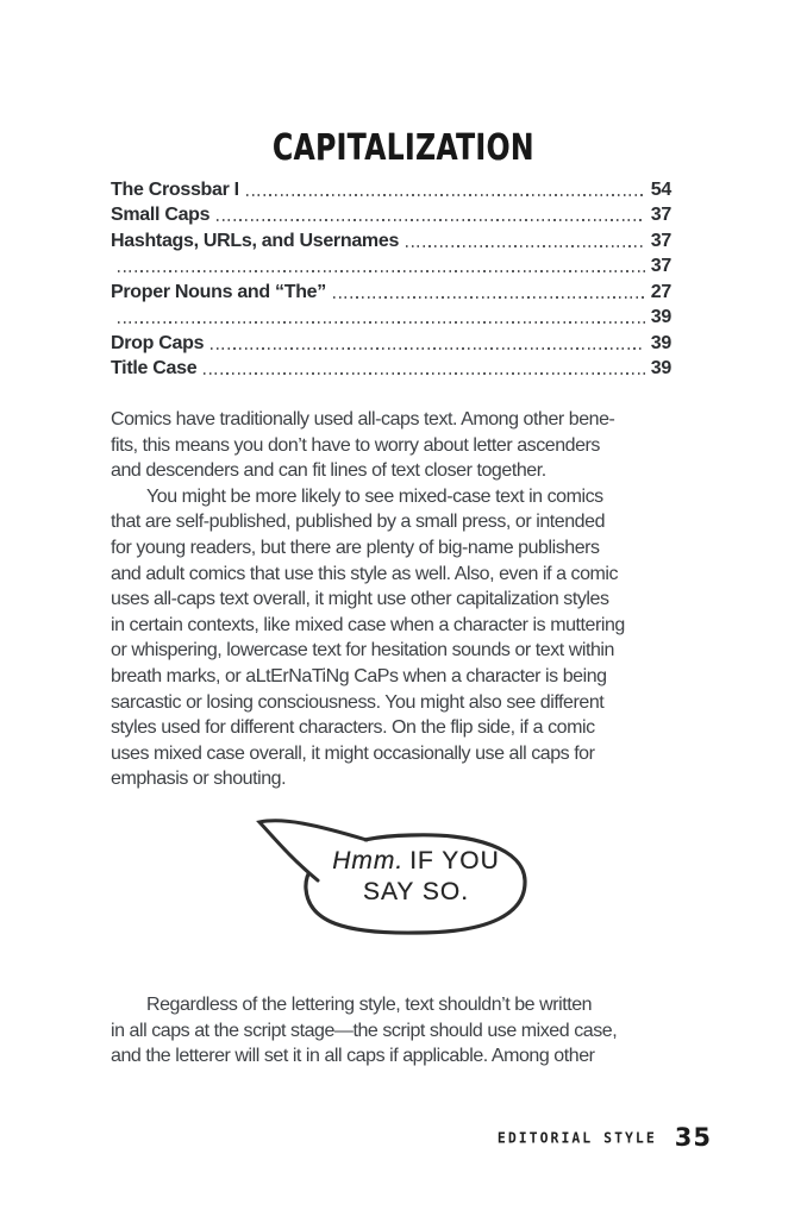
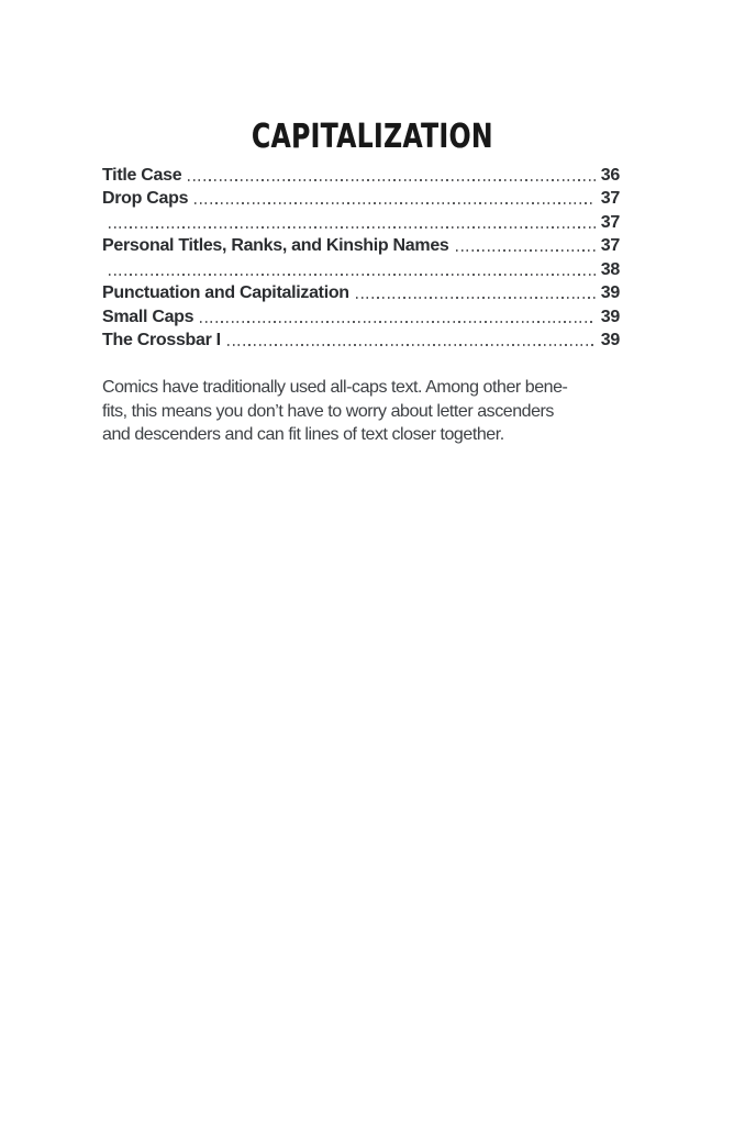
  CAPITALIZATION
- The Crossbar I
+ Title Case
- 54
+ 36
- Small Caps
+ Drop Caps
  37
- Hashtags, URLs, and Usernames
  37
+ Personal Titles, Ranks, and Kinship Names
  37
- Proper Nouns and “The”
- 27
+ 38
+ Punctuation and Capitalization
  39
- Drop Caps
+ Small Caps
  39
- Title Case
+ The Crossbar I
  39
  Comics have traditionally used all-caps text. Among other bene-
  fits, this means you don’t have to worry about letter ascenders
  and descenders and can fit lines of text closer together.
- You might be more likely to see mixed-case text in comics
- that are self-published, published by a small press, or intended
- for young readers, but there are plenty of big-name publishers
- and adult comics that use this style as well. Also, even if a comic
- uses all-caps text overall, it might use other capitalization styles
- in certain contexts, like mixed case when a character is muttering
- or whispering, lowercase text for hesitation sounds or text within
- breath marks, or aLtErNaTiNg CaPs when a character is being
- sarcastic or losing consciousness. You might also see different
- styles used for different characters. On the flip side, if a comic
- uses mixed case overall, it might occasionally use all caps for
- emphasis or shouting.
- Hmm. IF YOU
- SAY SO.
- Regardless of the lettering style, text shouldn’t be written
- in all caps at the script stage—the script should use mixed case,
- and the letterer will set it in all caps if applicable. Among other
- EDITORIAL STYLE
- 35
